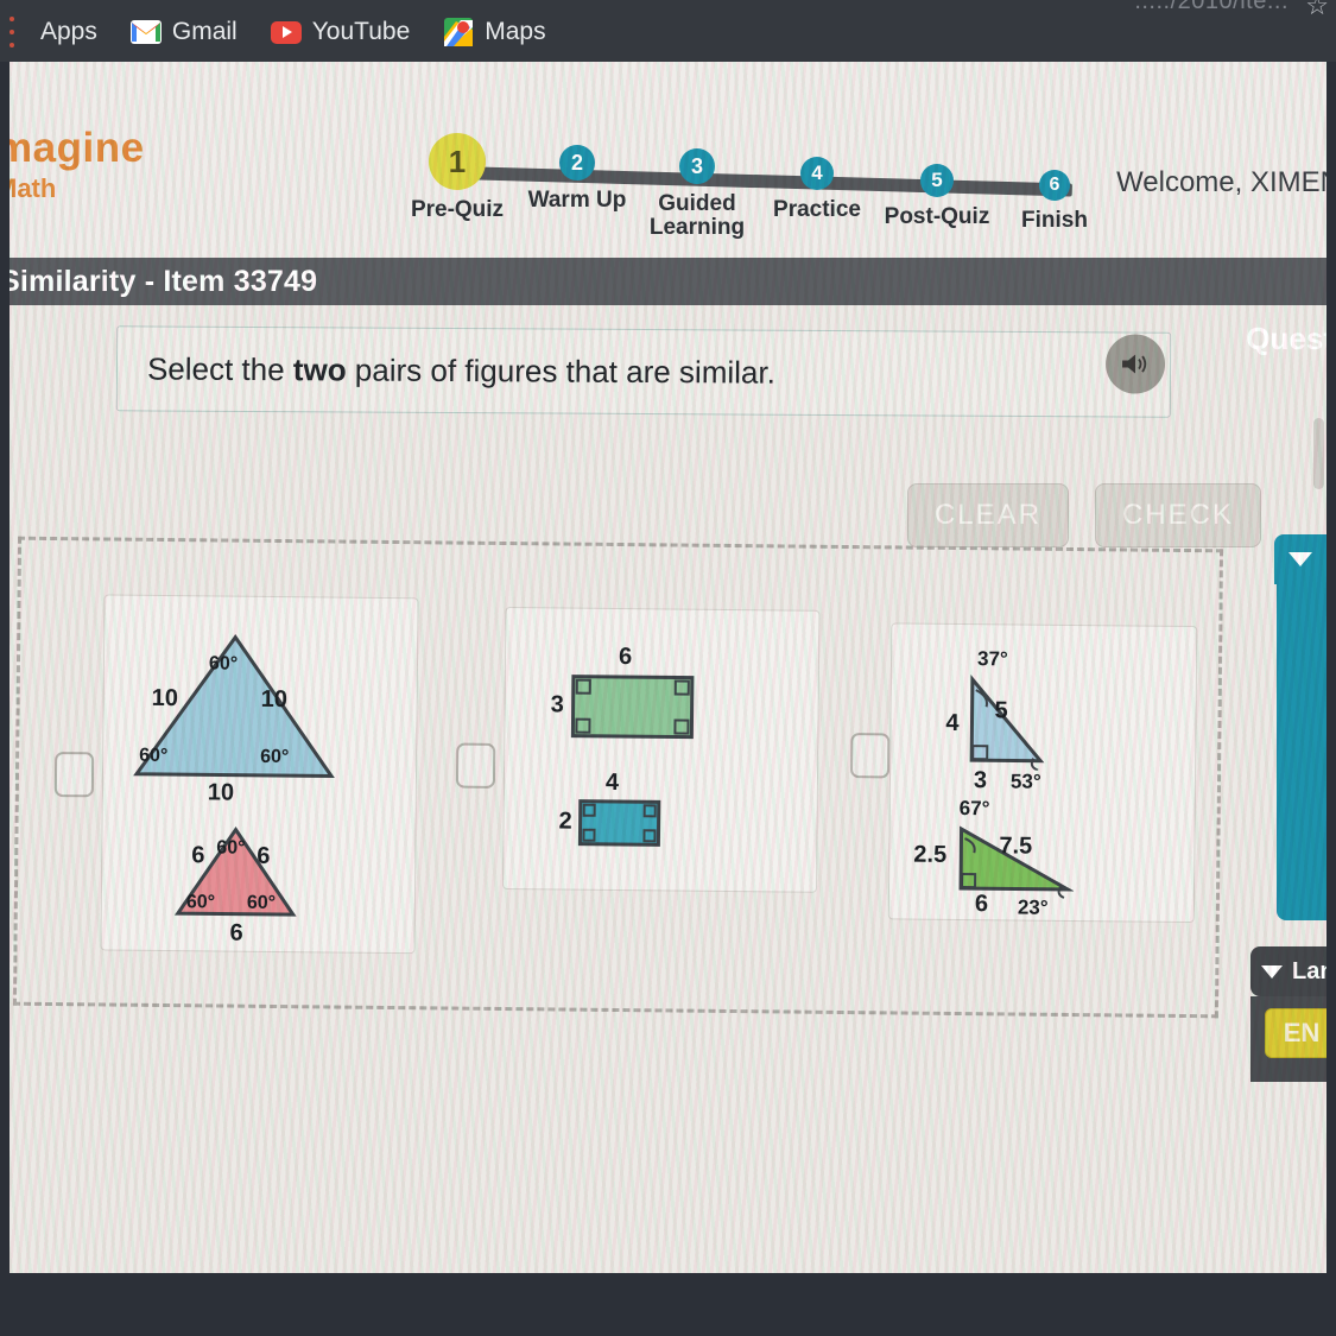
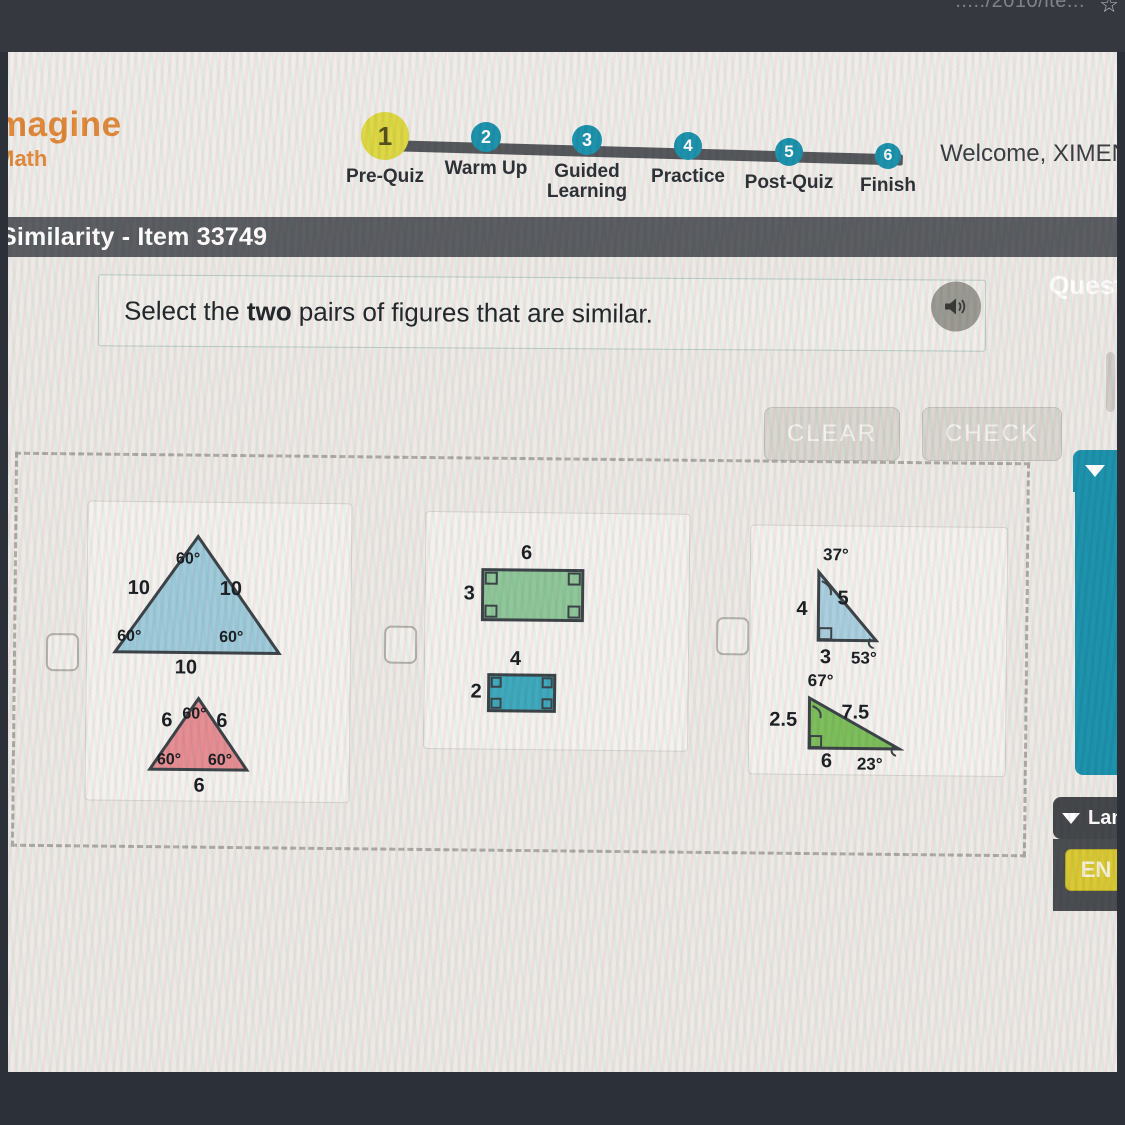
  ...../2010/ite...
  ☆
- Apps
- Gmail
- YouTube
- Maps
